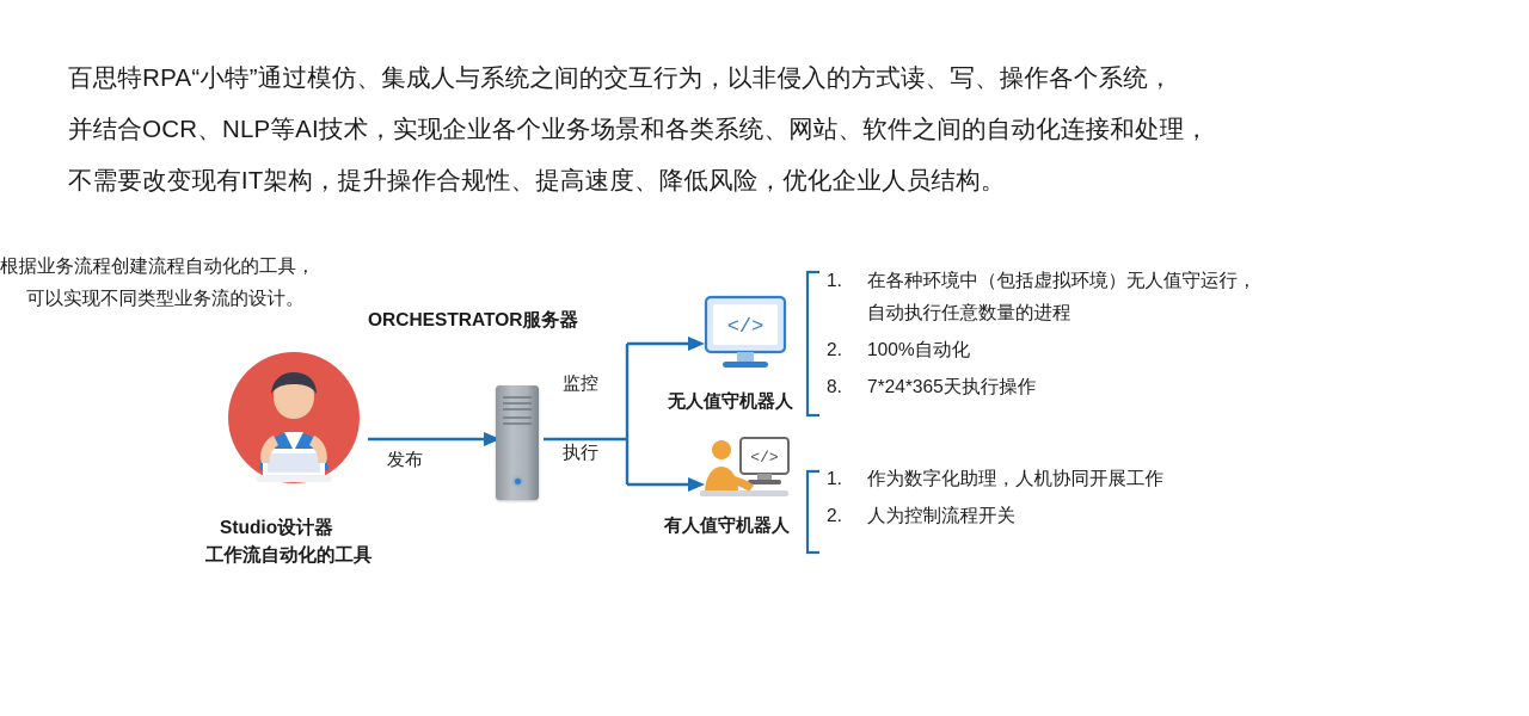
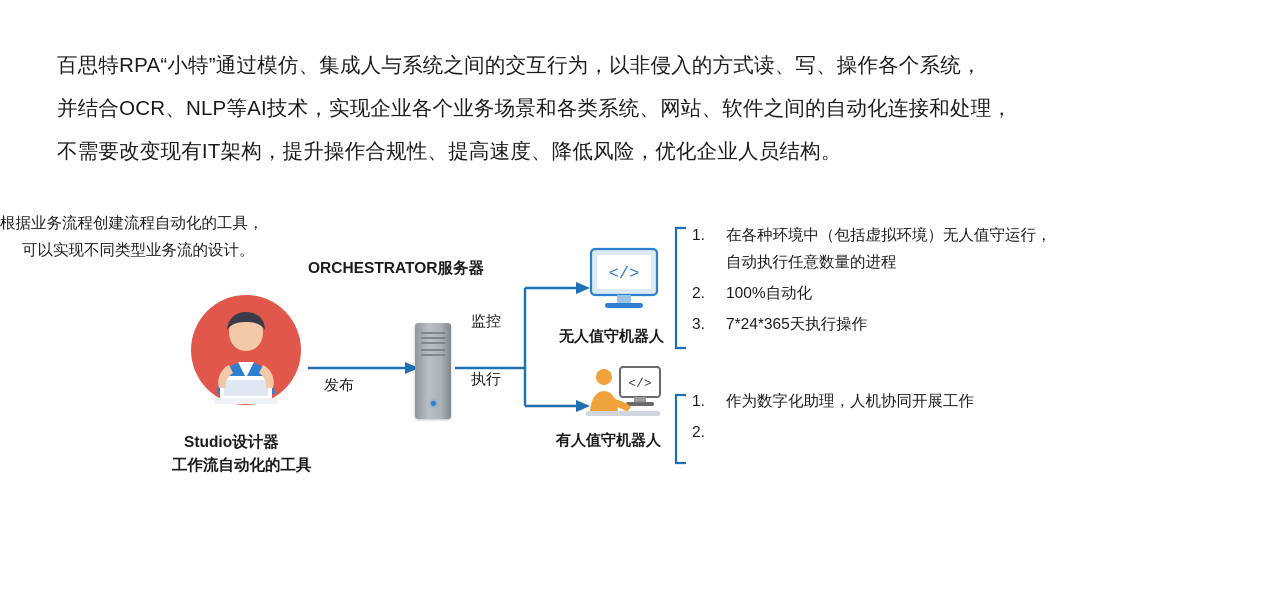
  百思特RPA“小特”通过模仿、集成人与系统之间的交互行为，以非侵入的方式读、写、操作各个系统，
  并结合OCR、NLP等AI技术，实现企业各个业务场景和各类系统、网站、软件之间的自动化连接和处理，
  不需要改变现有IT架构，提升操作合规性、提高速度、降低风险，优化企业人员结构。
  ORCHESTRATOR服务器
  发布
  监控
  执行
  </>
  无人值守机器人
  </>
  有人值守机器人
  Studio设计器
  工作流自动化的工具
  根据业务流程创建流程自动化的工具，
  可以实现不同类型业务流的设计。
  1.
  在各种环境中（包括虚拟环境）无人值守运行，
  自动执行任意数量的进程
  2.
  100%自动化
- 8.
+ 3.
  7*24*365天执行操作
  1.
  作为数字化助理，人机协同开展工作
  2.
- 人为控制流程开关
